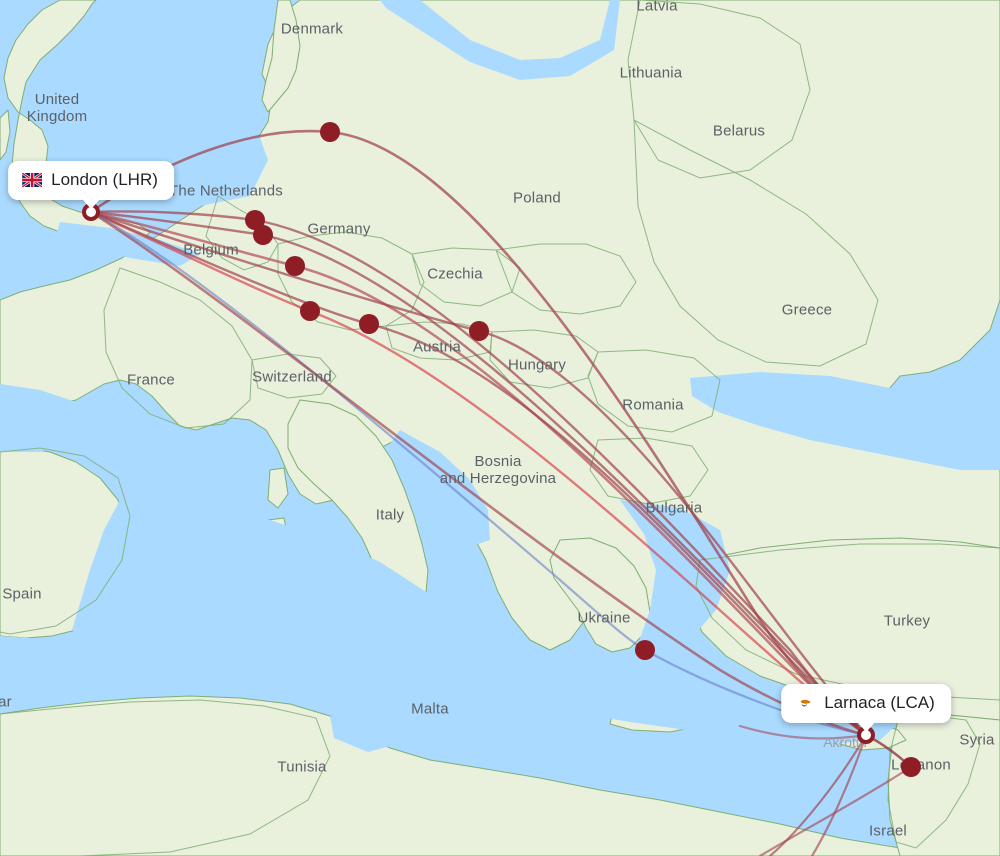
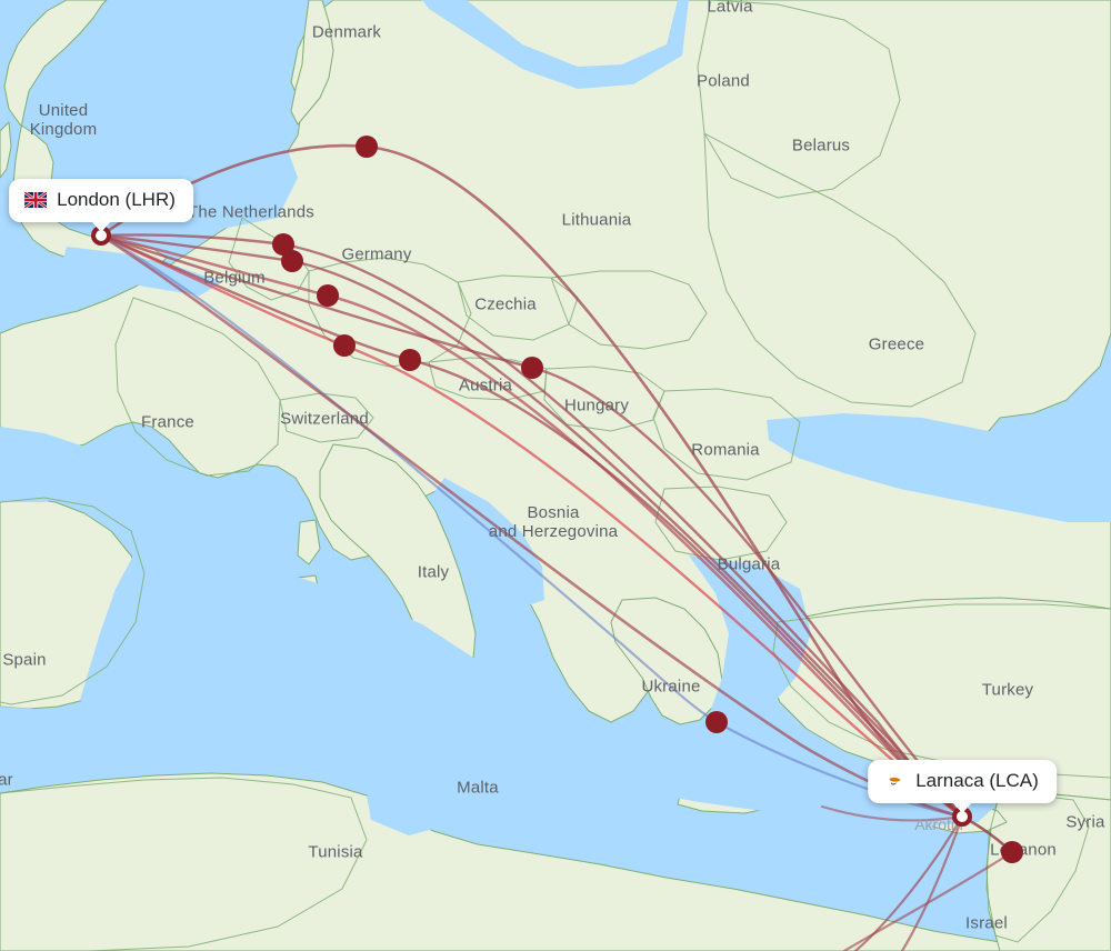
  Denmark
  Latvia
- Lithuania
+ Poland
  Belarus
  United
  Kingdom
  he Netherlands
  Germany
- Poland
+ Lithuania
  Belgium
  Czechia
  Greece
  France
  Switzerland
  Austria
  Hungary
  Romania
  Bosnia
  and Herzegovina
  Italy
  Bulgaria
  Ukraine
  Turkey
  Spain
  Malta
  Tunisia
  Syria
  Israel
  Lanon
  ar
  Akroti
  London (LHR)
  Larnaca (LCA)
